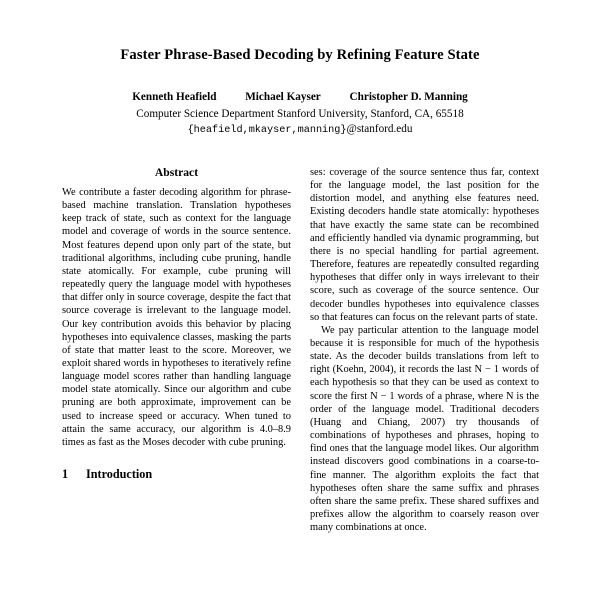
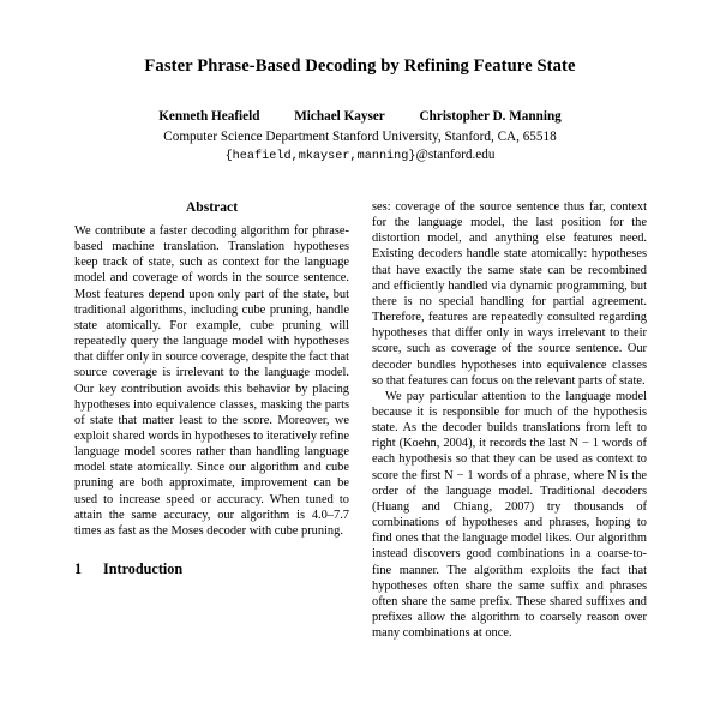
  Faster Phrase-Based Decoding by Refining Feature State
  Kenneth Heafield Michael Kayser Christopher D. Manning
  Computer Science Department Stanford University, Stanford, CA, 65518
  {heafield,mkayser,manning}@stanford.edu
  Abstract
- We contribute a faster decoding algorithm for phrase-based machine translation. Translation hypotheses keep track of state, such as context for the language model and coverage of words in the source sentence. Most features depend upon only part of the state, but traditional algorithms, including cube pruning, handle state atomically. For example, cube pruning will repeatedly query the language model with hypotheses that differ only in source coverage, despite the fact that source coverage is irrelevant to the language model. Our key contribution avoids this behavior by placing hypotheses into equivalence classes, masking the parts of state that matter least to the score. Moreover, we exploit shared words in hypotheses to iteratively refine language model scores rather than handling language model state atomically. Since our algorithm and cube pruning are both approximate, improvement can be used to increase speed or accuracy. When tuned to attain the same accuracy, our algorithm is 4.0–8.9 times as fast as the Moses decoder with cube pruning.
+ We contribute a faster decoding algorithm for phrase-based machine translation. Translation hypotheses keep track of state, such as context for the language model and coverage of words in the source sentence. Most features depend upon only part of the state, but traditional algorithms, including cube pruning, handle state atomically. For example, cube pruning will repeatedly query the language model with hypotheses that differ only in source coverage, despite the fact that source coverage is irrelevant to the language model. Our key contribution avoids this behavior by placing hypotheses into equivalence classes, masking the parts of state that matter least to the score. Moreover, we exploit shared words in hypotheses to iteratively refine language model scores rather than handling language model state atomically. Since our algorithm and cube pruning are both approximate, improvement can be used to increase speed or accuracy. When tuned to attain the same accuracy, our algorithm is 4.0–7.7 times as fast as the Moses decoder with cube pruning.
  1
  Introduction
  ses: coverage of the source sentence thus far, context for the language model, the last position for the distortion model, and anything else features need. Existing decoders handle state atomically: hypotheses that have exactly the same state can be recombined and efficiently handled via dynamic programming, but there is no special handling for partial agreement. Therefore, features are repeatedly consulted regarding hypotheses that differ only in ways irrelevant to their score, such as coverage of the source sentence. Our decoder bundles hypotheses into equivalence classes so that features can focus on the relevant parts of state.
  We pay particular attention to the language model because it is responsible for much of the hypothesis state. As the decoder builds translations from left to right (Koehn, 2004), it records the last N − 1 words of each hypothesis so that they can be used as context to score the first N − 1 words of a phrase, where N is the order of the language model. Traditional decoders (Huang and Chiang, 2007) try thousands of combinations of hypotheses and phrases, hoping to find ones that the language model likes. Our algorithm instead discovers good combinations in a coarse-to-fine manner. The algorithm exploits the fact that hypotheses often share the same suffix and phrases often share the same prefix. These shared suffixes and prefixes allow the algorithm to coarsely reason over many combinations at once.
